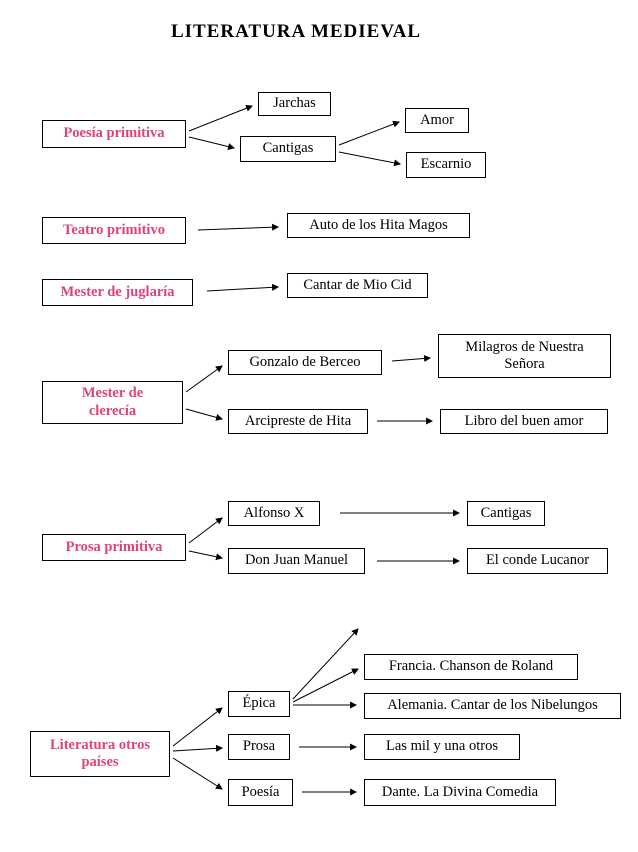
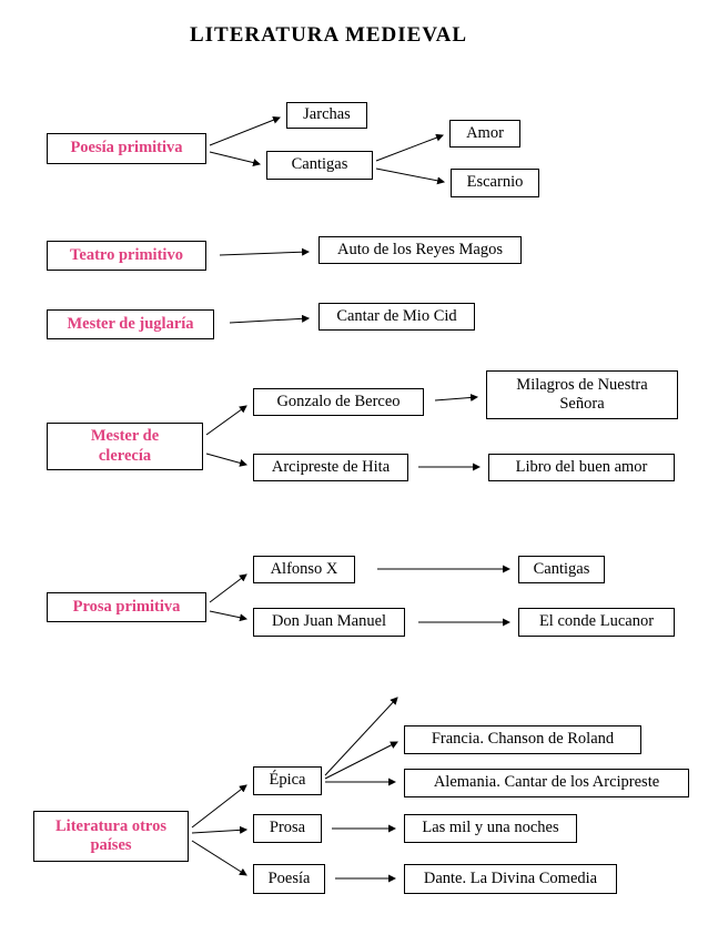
  LITERATURA MEDIEVAL
  Poesía primitiva
  Teatro primitivo
  Mester de juglaría
  Mester de
  clerecía
  Prosa primitiva
  Literatura otros
  países
  Jarchas
  Cantigas
  Amor
  Escarnio
- Auto de los Hita Magos
+ Auto de los Reyes Magos
  Cantar de Mio Cid
  Gonzalo de Berceo
  Milagros de Nuestra
  Señora
  Arcipreste de Hita
  Libro del buen amor
  Alfonso X
  Cantigas
  Don Juan Manuel
  El conde Lucanor
  Francia. Chanson de Roland
  Épica
- Alemania. Cantar de los Nibelungos
+ Alemania. Cantar de los Arcipreste
  Prosa
- Las mil y una otros
+ Las mil y una noches
  Poesía
  Dante. La Divina Comedia
